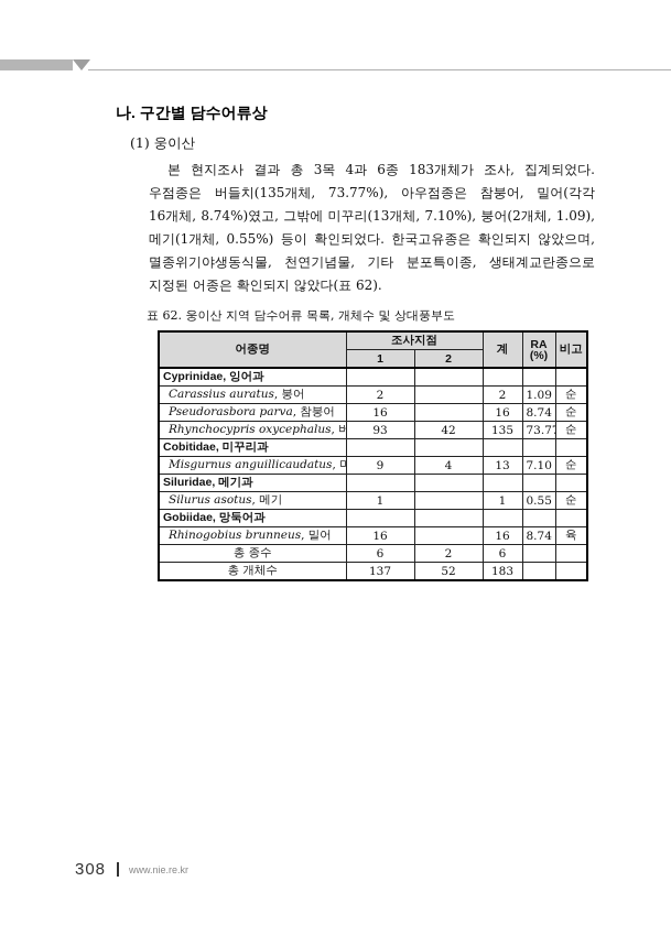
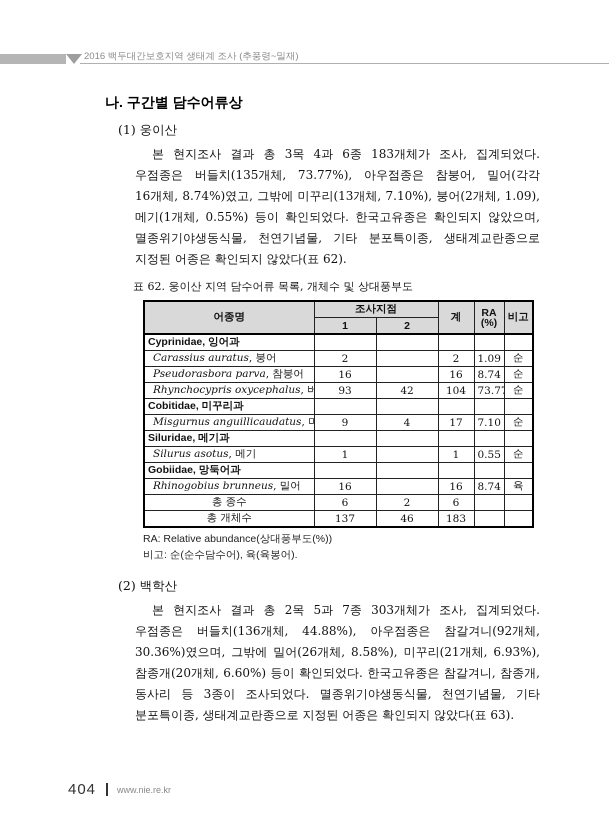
+ 2016 백두대간보호지역 생태계 조사 (추풍령~밀재)
  나. 구간별 담수어류상
  (1) 웅이산
  본 현지조사 결과 총 3목 4과 6종 183개체가 조사, 집계되었다. 우점종은 버들치(135개체, 73.77%), 아우점종은 참붕어, 밀어(각각 16개체, 8.74%)였고, 그밖에 미꾸리(13개체, 7.10%), 붕어(2개체, 1.09), 메기(1개체, 0.55%) 등이 확인되었다. 한국고유종은 확인되지 않았으며, 멸종위기야생동식물, 천연기념물, 기타 분포특이종, 생태계교란종으로 지정된 어종은 확인되지 않았다(표 62).
  표 62. 웅이산 지역 담수어류 목록, 개체수 및 상대풍부도
  어종명	조사지점	계	RA (%)	비고
  1	2
  Cyprinidae, 잉어과
  Carassius auratus, 붕어	2		2	1.09	순
  Pseudorasbora parva, 참붕어	16		16	8.74	순
- Rhynchocypris oxycephalus, 버	93	42	135	73.7	순
+ Rhynchocypris oxycephalus, 버	93	42	104	73.7	순
  Cobitidae, 미꾸리과
- Misgurnus anguillicaudatus, 미	9	4	13	7.10	순
+ Misgurnus anguillicaudatus, 미	9	4	17	7.10	순
  Siluridae, 메기과
  Silurus asotus, 메기	1		1	0.55	순
  Gobiidae, 망둑어과
  Rhinogobius brunneus, 밀어	16		16	8.74	육
  총 종수	6	2	6
- 총 개체수	137	52	183
+ 총 개체수	137	46	183
+ RA: Relative abundance(상대풍부도(%))
+ 비고: 순(순수담수어), 육(육봉어).
+ (2) 백학산
+ 본 현지조사 결과 총 2목 5과 7종 303개체가 조사, 집계되었다. 우점종은 버들치(136개체, 44.88%), 아우점종은 참갈겨니(92개체, 30.36%)였으며, 그밖에 밀어(26개체, 8.58%), 미꾸리(21개체, 6.93%), 참종개(20개체, 6.60%) 등이 확인되었다. 한국고유종은 참갈겨니, 참종개, 동사리 등 3종이 조사되었다. 멸종위기야생동식물, 천연기념물, 기타 분포특이종, 생태계교란종으로 지정된 어종은 확인되지 않았다(표 63).
- 308
+ 404
  www.nie.re.kr
